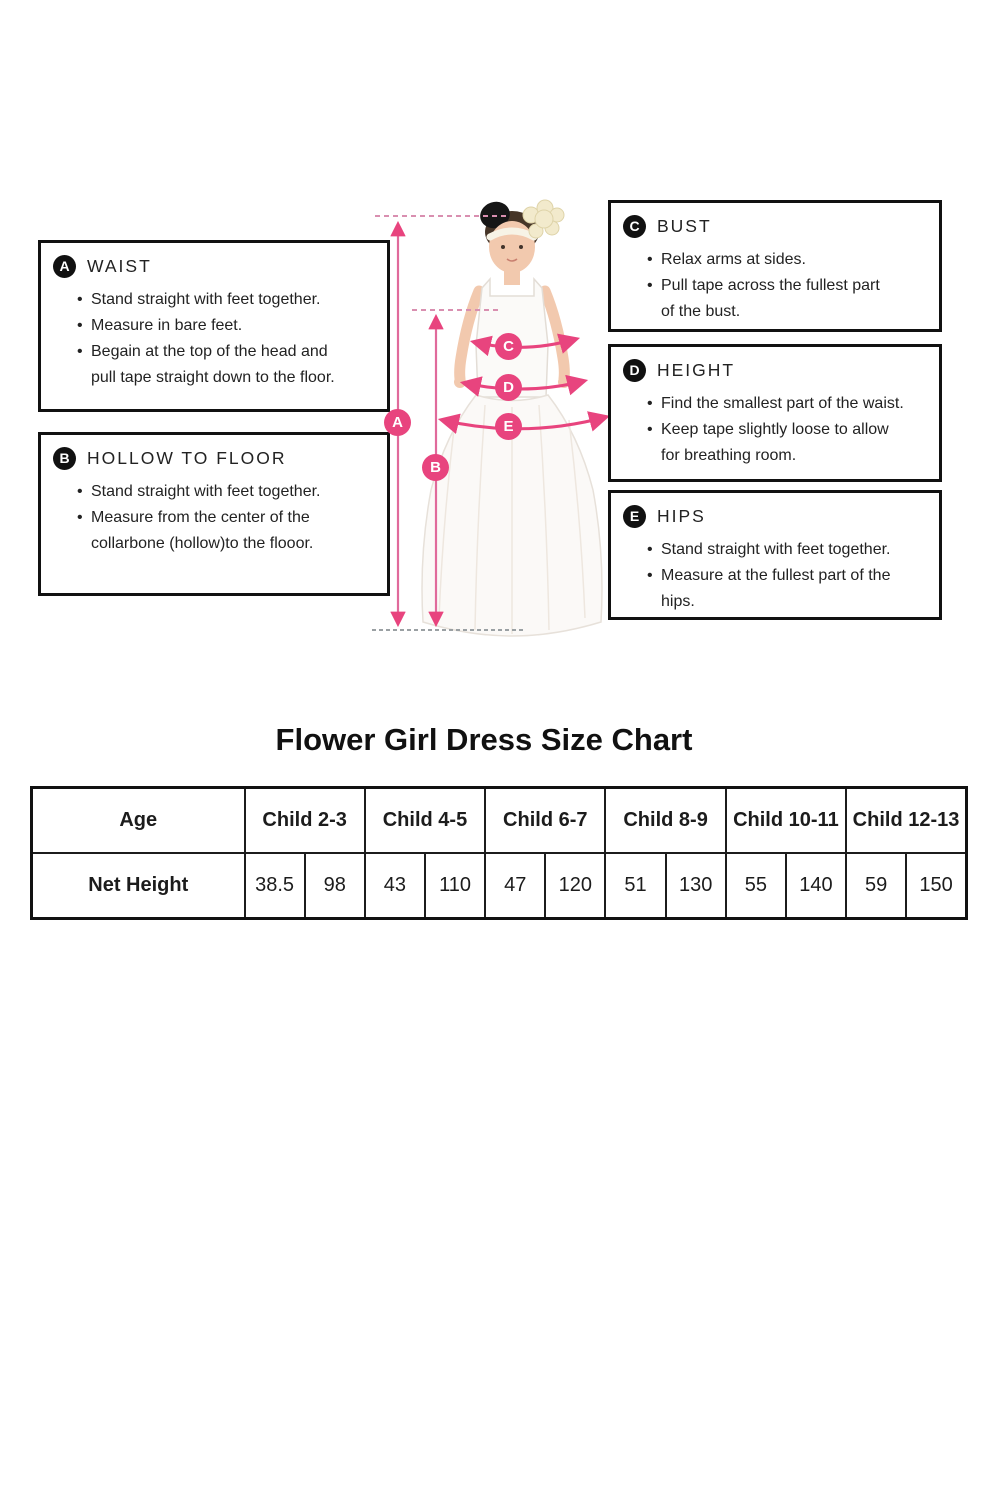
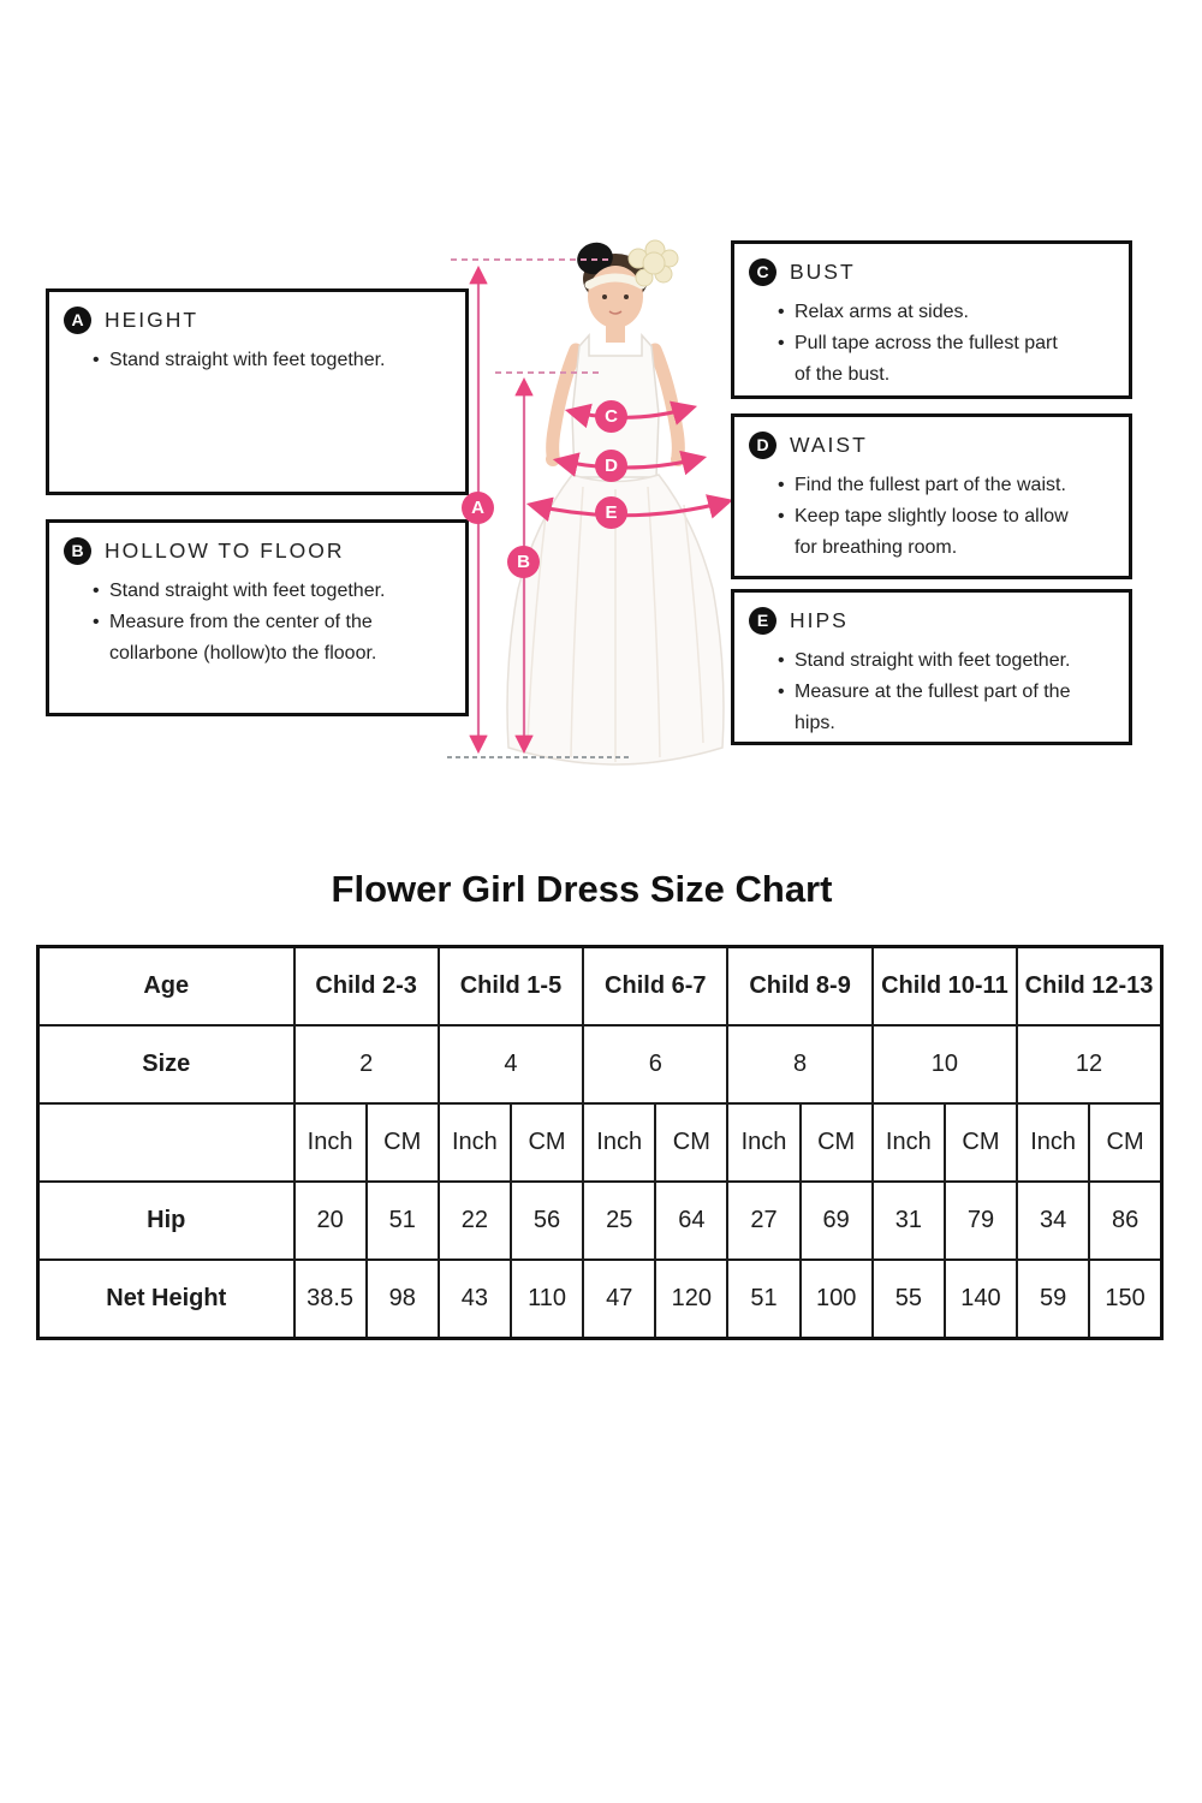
  A
  B
  C
  D
  E
  A
- WAIST
+ HEIGHT
  Stand straight with feet together.
- Measure in bare feet.
- Begain at the top of the head and
- pull tape straight down to the floor.
  B
  HOLLOW TO FLOOR
  Stand straight with feet together.
  Measure from the center of the
  collarbone (hollow)to the flooor.
  C
  BUST
  Relax arms at sides.
  Pull tape across the fullest part
  of the bust.
  D
- HEIGHT
+ WAIST
- Find the smallest part of the waist.
+ Find the fullest part of the waist.
  Keep tape slightly loose to allow
  for breathing room.
  E
  HIPS
  Stand straight with feet together.
  Measure at the fullest part of the
  hips.
  Flower Girl Dress Size Chart
- Age	Child 2-3	Child 4-5	Child 6-7	Child 8-9	Child 10-11	Child 12-13
+ Age	Child 2-3	Child 1-5	Child 6-7	Child 8-9	Child 10-11	Child 12-13
+ Size	2	4	6	8	10	12
+ 	Inch	CM	Inch	CM	Inch	CM	Inch	CM	Inch	CM	Inch	CM
+ Hip	20	51	22	56	25	64	27	69	31	79	34	86
- Net Height	38.5	98	43	110	47	120	51	130	55	140	59	150
+ Net Height	38.5	98	43	110	47	120	51	100	55	140	59	150
